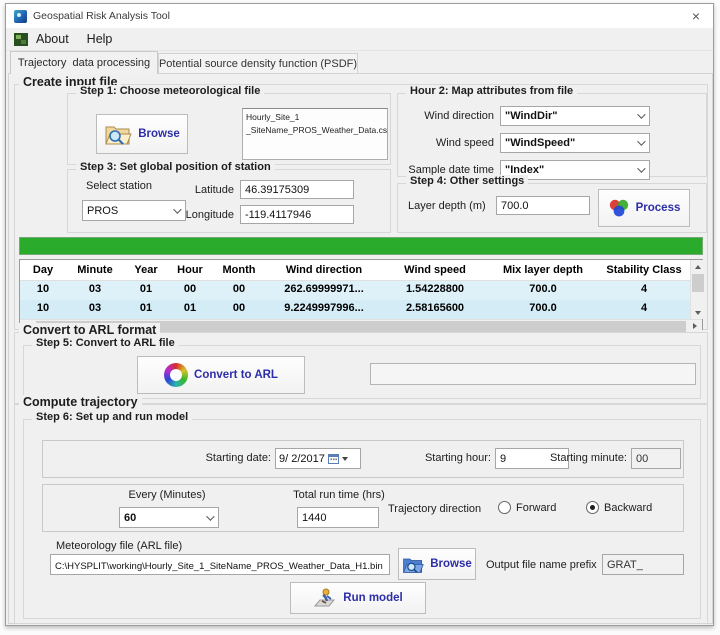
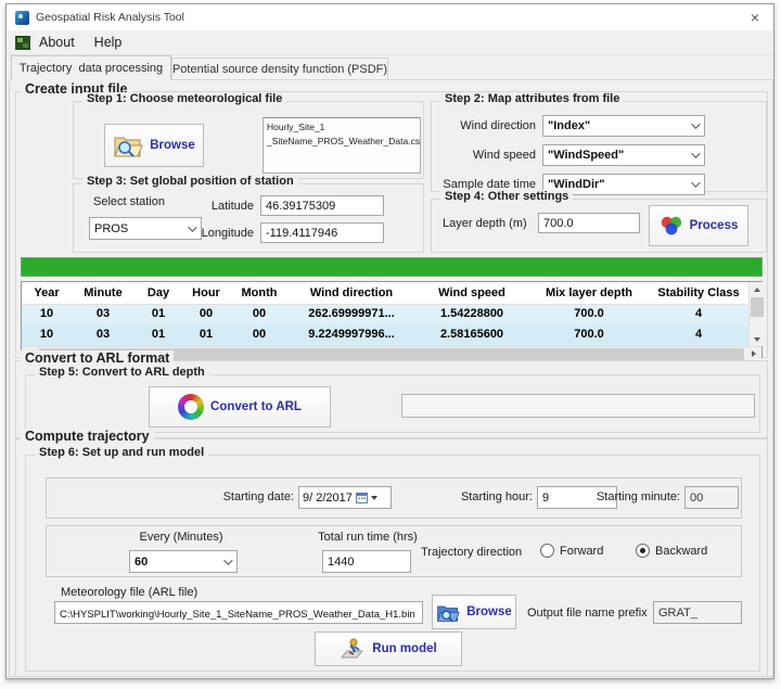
  Geospatial Risk Analysis Tool
  ×
  About
  Help
  Trajectory data processing
  Potential source density function (PSDF)
  Create input file
  Step 1: Choose meteorological file
  Browse
  Hourly_Site_1
  _SiteName_PROS_Weather_Data.cs
- Hour 2: Map attributes from file
+ Step 2: Map attributes from file
  Wind direction
- "WindDir"
+ "Index"
  Wind speed
  "WindSpeed"
  Sample date time
- "Index"
+ "WindDir"
  Step 3: Set global position of station
  Select station
  PROS
  Latitude
  46.39175309
  Longitude
  -119.4117946
  Step 4: Other settings
  Layer depth (m)
  700.0
  Process
- Day
+ Year
  Minute
- Year
+ Day
  Hour
  Month
  Wind direction
  Wind speed
  Mix layer depth
  Stability Class
  10
  03
  01
  00
  00
  262.69999971...
  1.54228800
  700.0
  4
  10
  03
  01
  01
  00
  9.2249997996...
  2.58165600
  700.0
  4
  Convert to ARL format
- Step 5: Convert to ARL file
+ Step 5: Convert to ARL depth
  Convert to ARL
  Compute trajectory
  Step 6: Set up and run model
  Starting date:
  9/ 2/2017
  Starting hour:
  9
  Starting minute:
  00
  Every (Minutes)
  60
  Total run time (hrs)
  1440
  Trajectory direction
  Forward
  Backward
  Meteorology file (ARL file)
  C:\HYSPLIT\working\Hourly_Site_1_SiteName_PROS_Weather_Data_H1.bin
  Browse
  Output file name prefix
  GRAT_
  Run model
